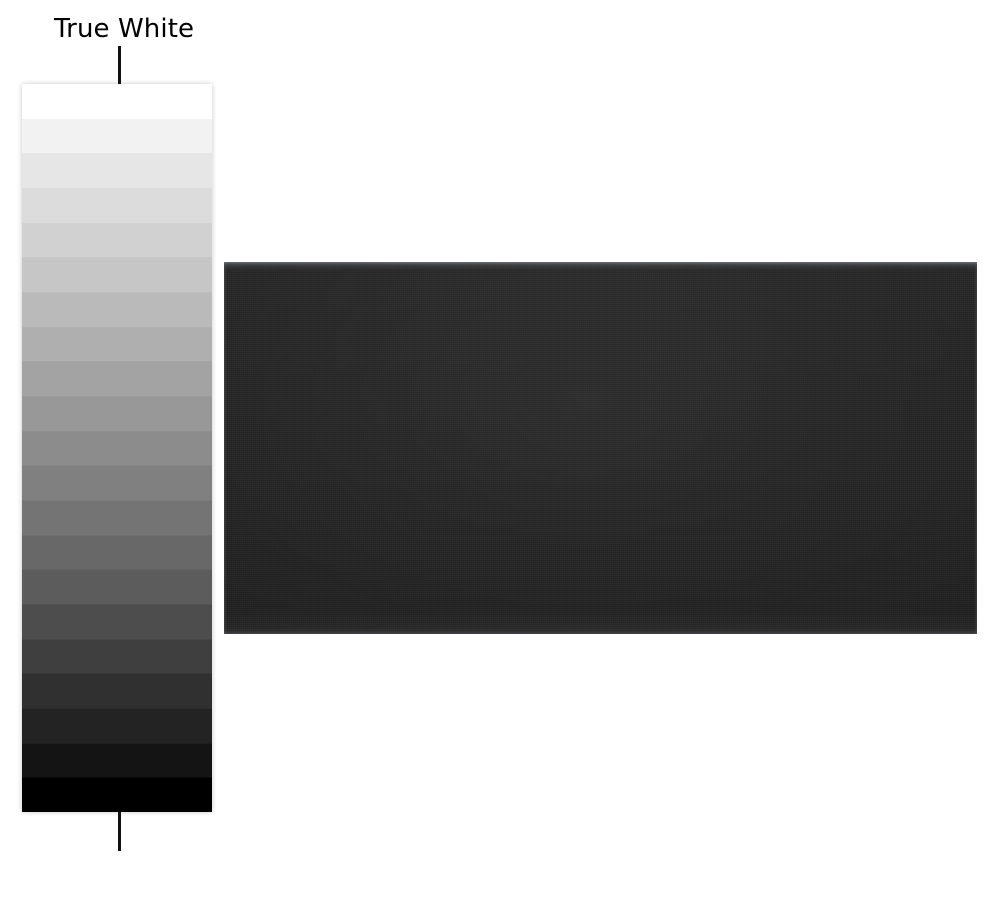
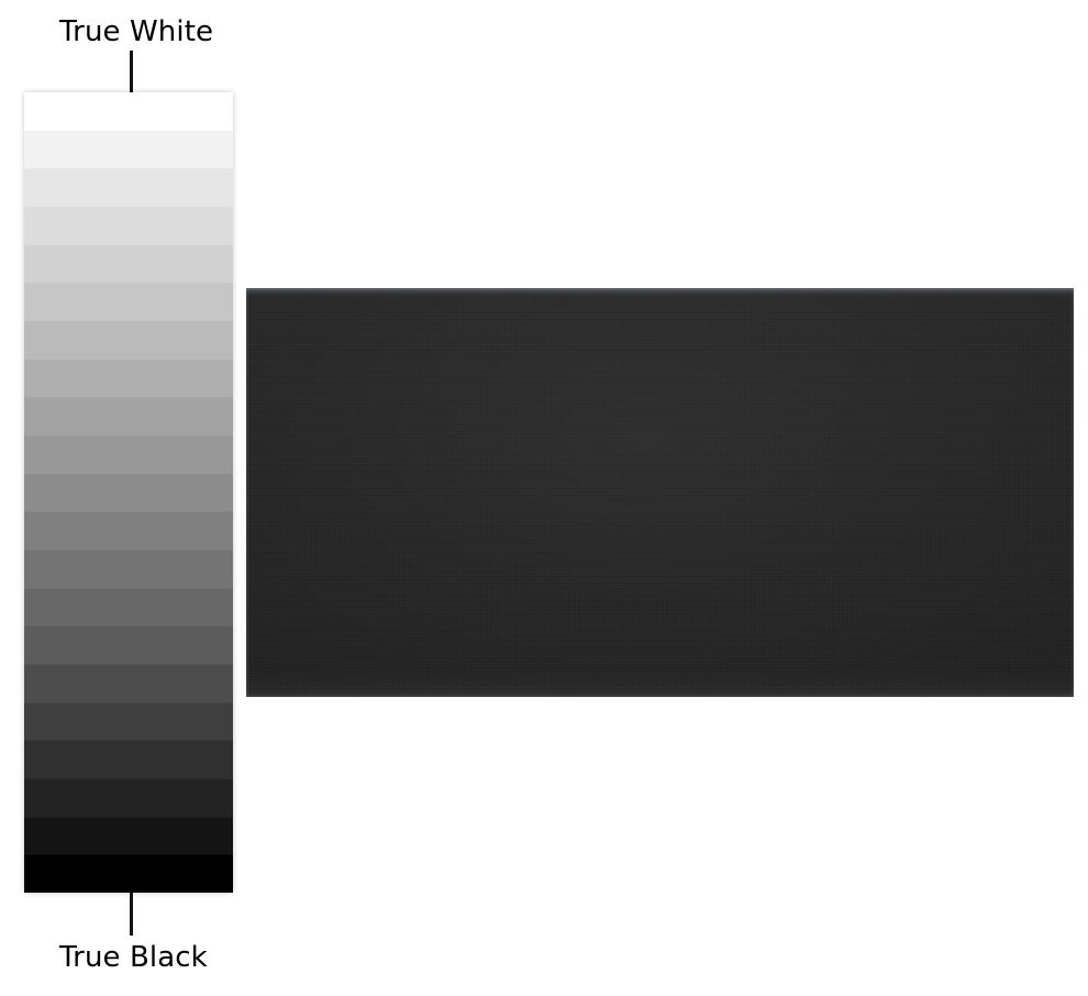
  True White
+ True Black
